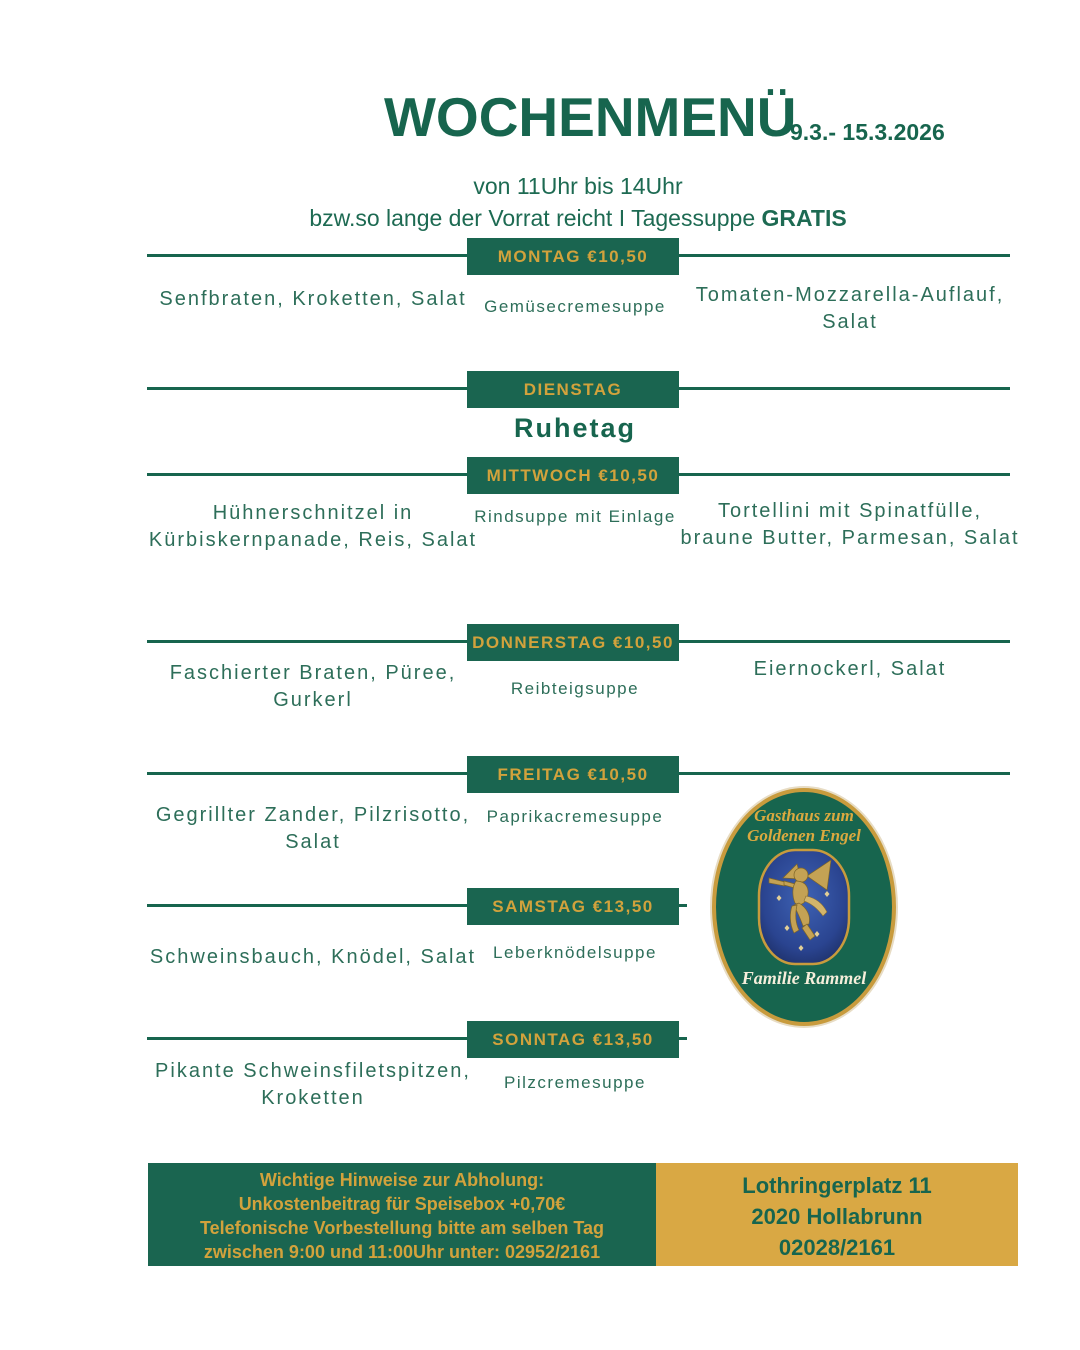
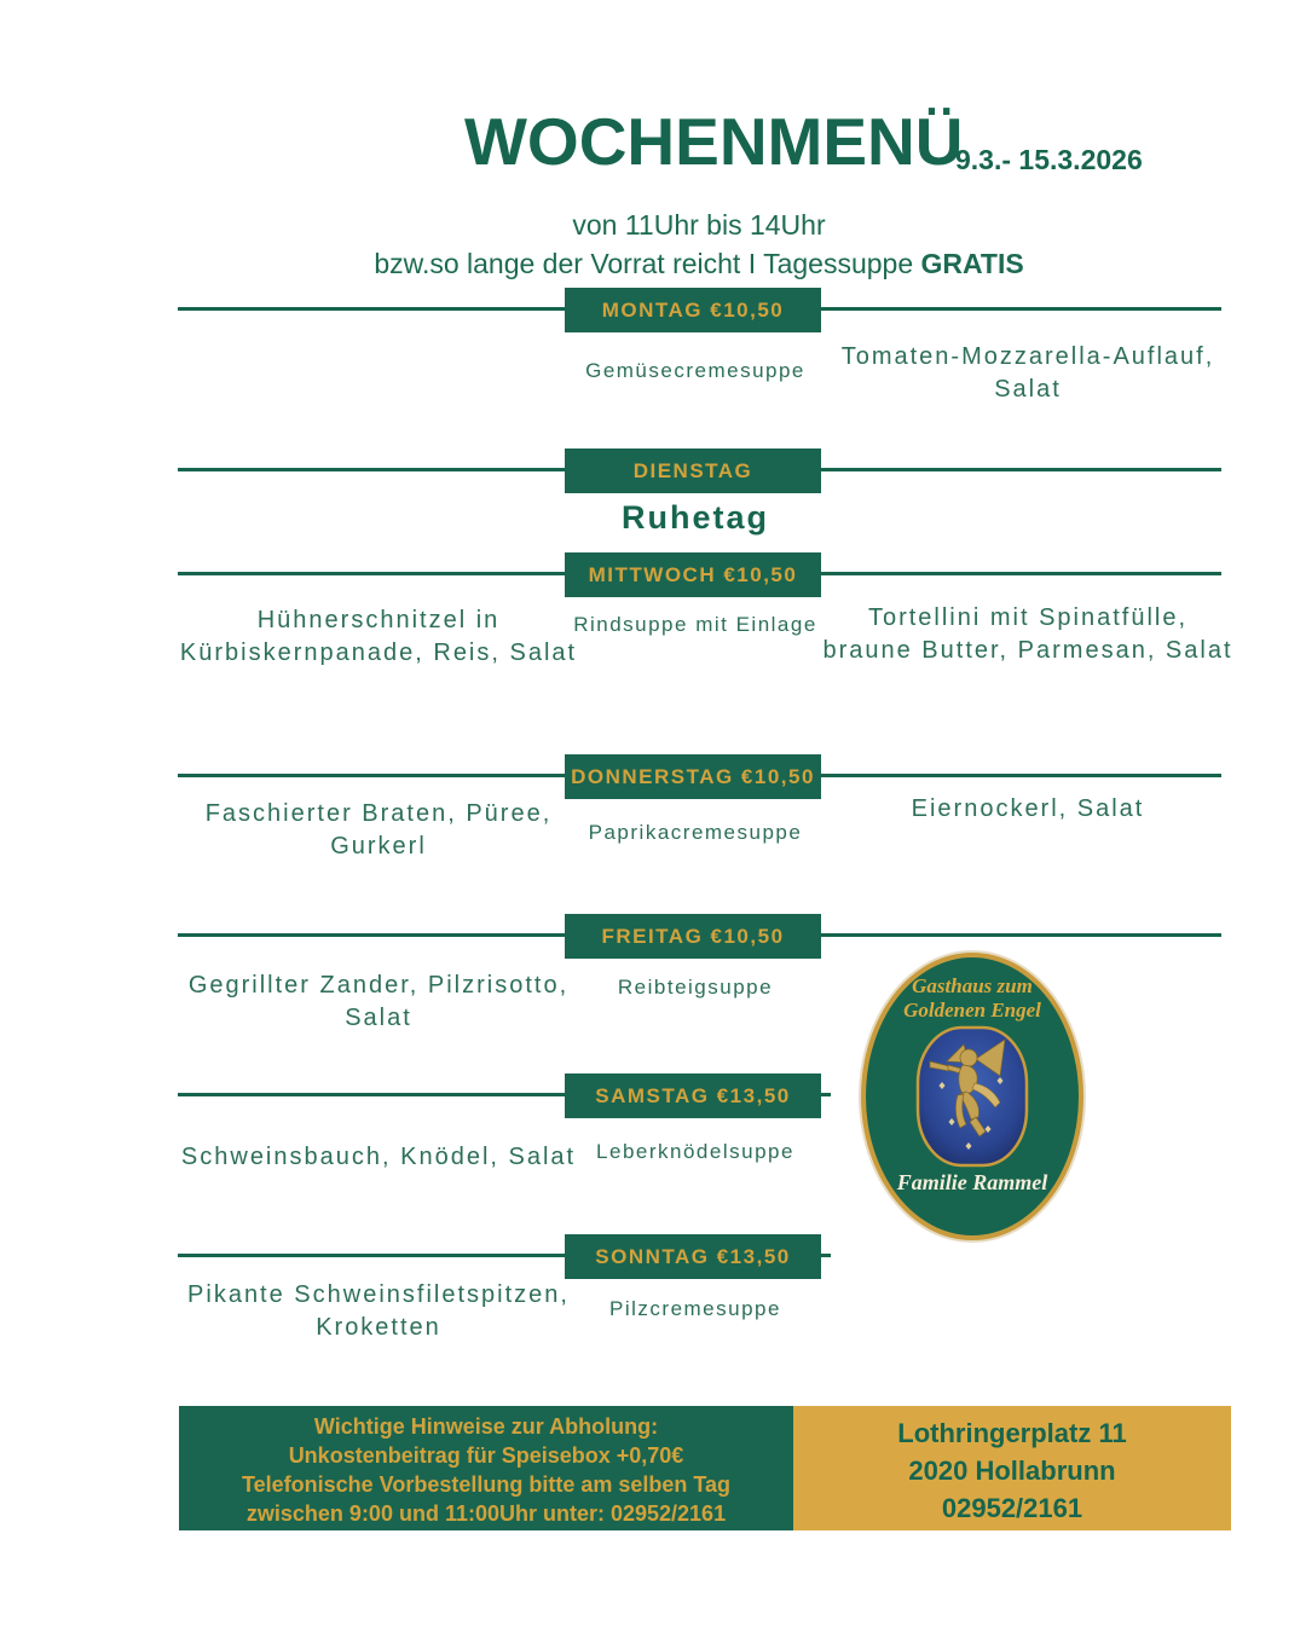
  WOCHENMENÜ
  9.3.- 15.3.2026
  von 11Uhr bis 14Uhr
  bzw.so lange der Vorrat reicht I Tagessuppe GRATIS
  MONTAG €10,50
- Senfbraten, Kroketten, Salat
  Gemüsecremesuppe
  Tomaten-Mozzarella-Auflauf, Salat
  DIENSTAG
  Ruhetag
  MITTWOCH €10,50
  Hühnerschnitzel in Kürbiskernpanade, Reis, Salat
  Rindsuppe mit Einlage
  Tortellini mit Spinatfülle, braune Butter, Parmesan, Salat
  DONNERSTAG €10,50
  Faschierter Braten, Püree, Gurkerl
- Reibteigsuppe
+ Paprikacremesuppe
  Eiernockerl, Salat
  FREITAG €10,50
  Gegrillter Zander, Pilzrisotto, Salat
- Paprikacremesuppe
+ Reibteigsuppe
  SAMSTAG €13,50
  Schweinsbauch, Knödel, Salat
  Leberknödelsuppe
  SONNTAG €13,50
  Pikante Schweinsfiletspitzen, Kroketten
  Pilzcremesuppe
  Gasthaus zum
  Goldenen Engel
  Familie Rammel
  Wichtige Hinweise zur Abholung:
  Unkostenbeitrag für Speisebox +0,70€
  Telefonische Vorbestellung bitte am selben Tag
  zwischen 9:00 und 11:00Uhr unter: 02952/2161
  Lothringerplatz 11
  2020 Hollabrunn
- 02028/2161
+ 02952/2161
